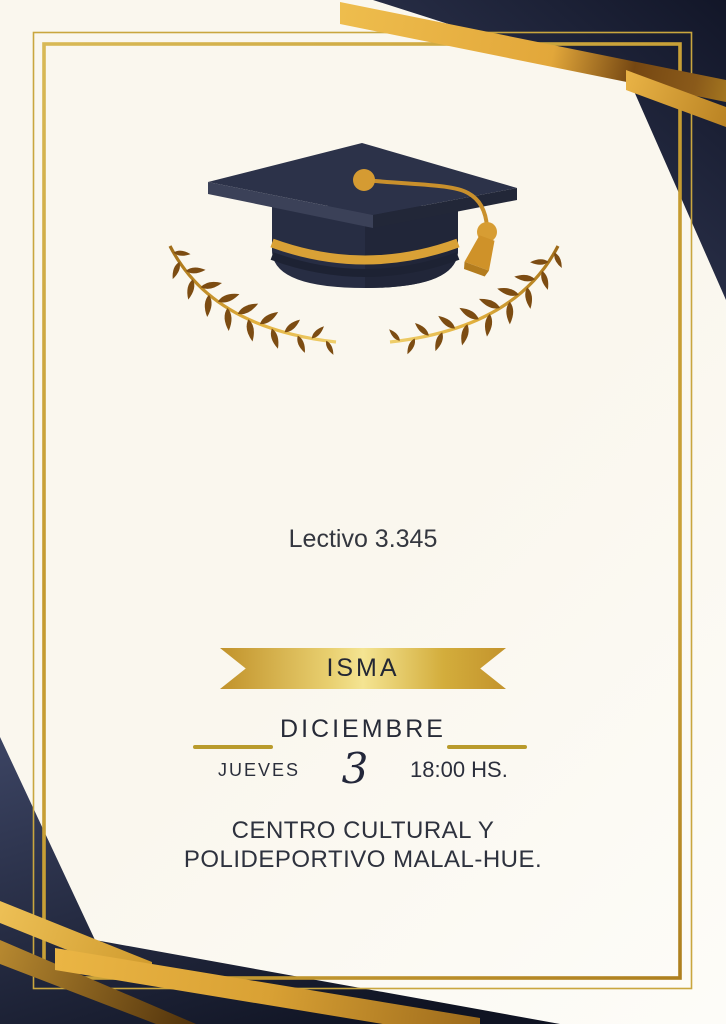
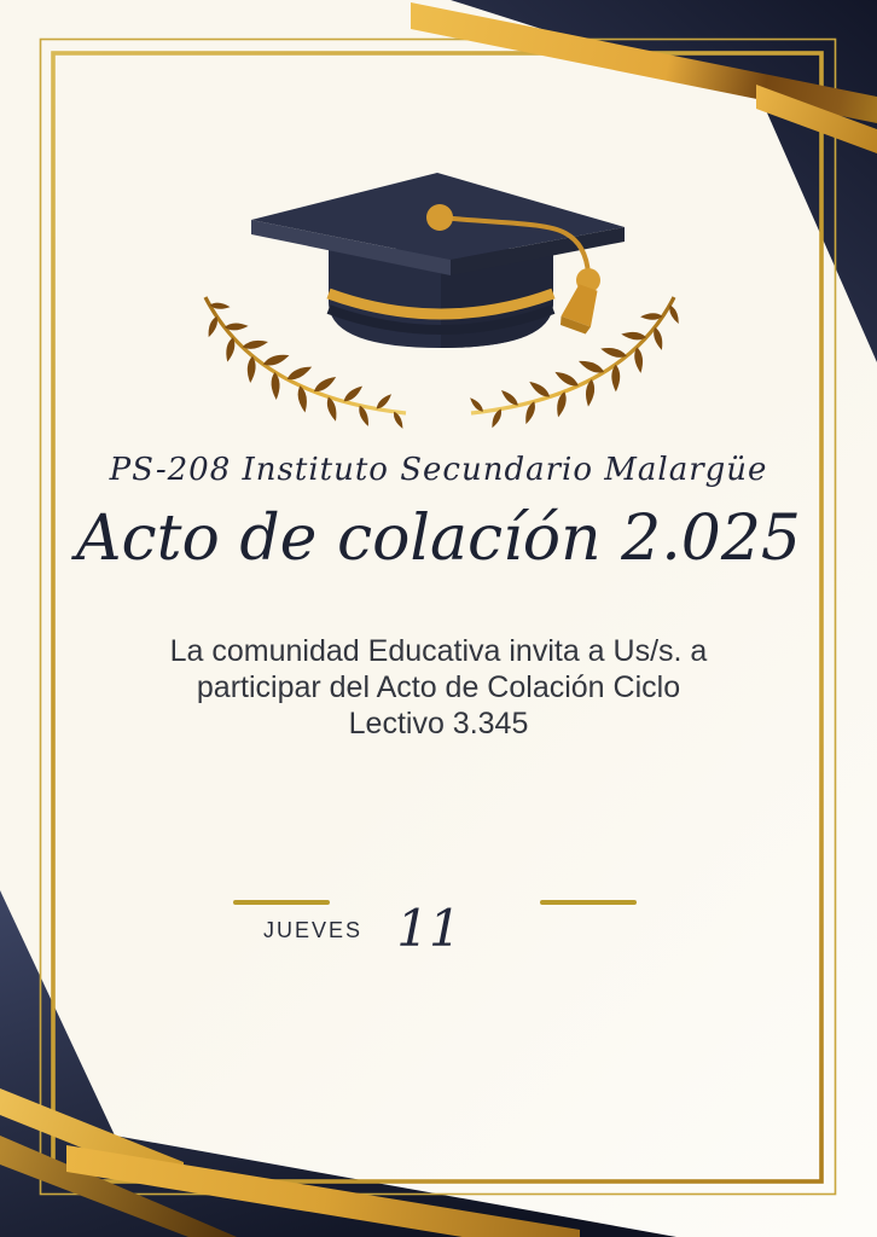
+ PS-208 Instituto Secundario Malargüe
+ Acto de colacíón 2.025
+ La comunidad Educativa invita a Us/s. a
+ participar del Acto de Colación Ciclo
  Lectivo 3.345
- ISMA
- DICIEMBRE
  JUEVES
- 3
+ 11
- 18:00 HS.
- CENTRO CULTURAL Y
- POLIDEPORTIVO MALAL-HUE.
